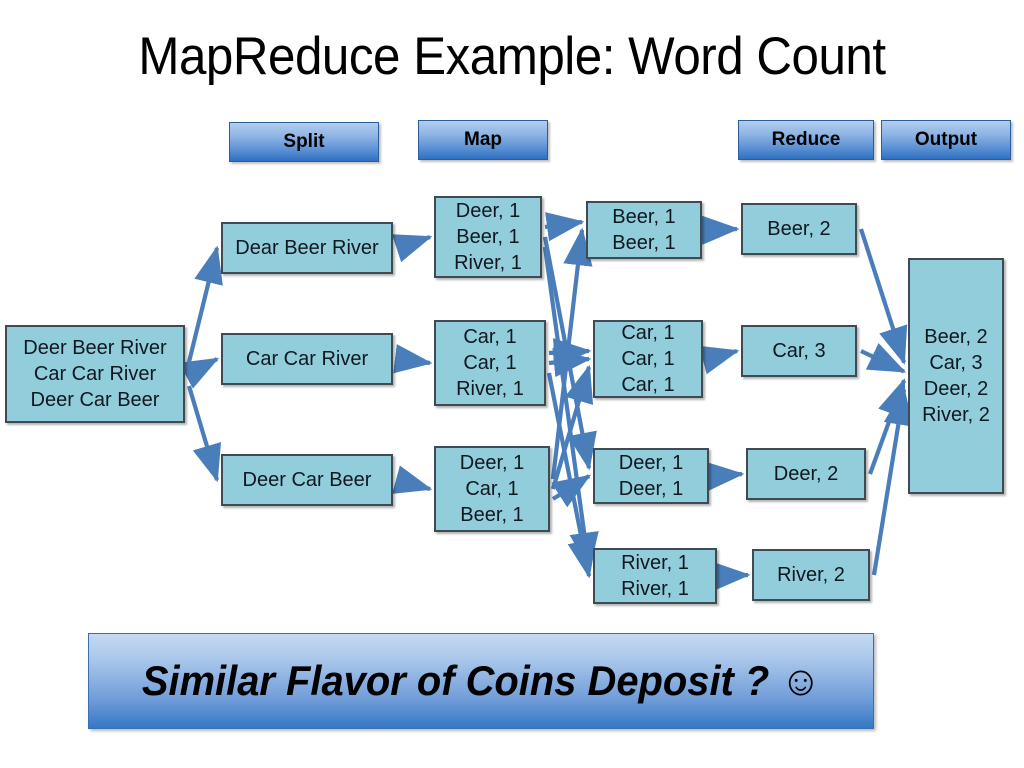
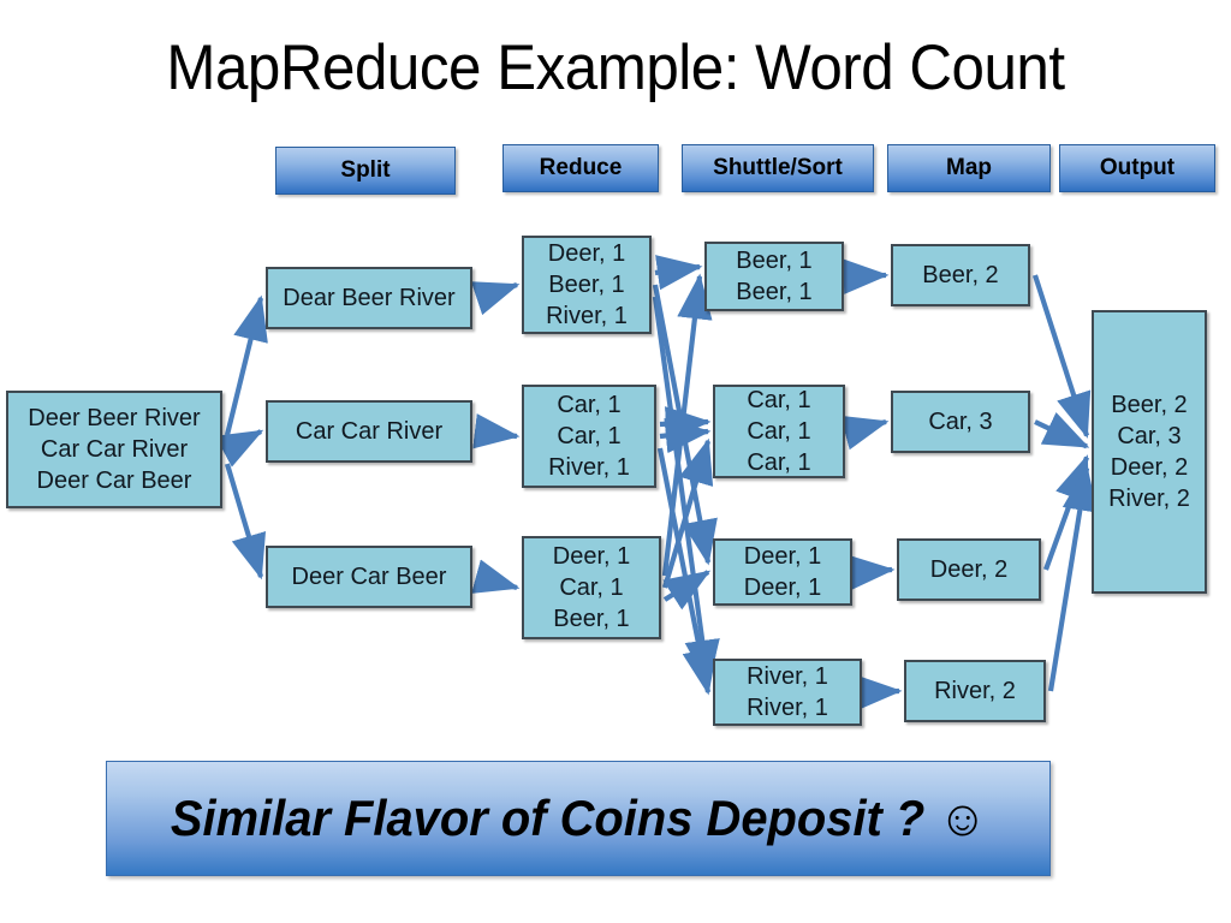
  MapReduce Example: Word Count
  Split
- Map
+ Reduce
+ Shuttle/Sort
- Reduce
+ Map
  Output
  Deer Beer River
  Car Car River
  Deer Car Beer
  Dear Beer River
  Car Car River
  Deer Car Beer
  Deer, 1
  Beer, 1
  River, 1
  Car, 1
  Car, 1
  River, 1
  Deer, 1
  Car, 1
  Beer, 1
  Beer, 1
  Beer, 1
  Car, 1
  Car, 1
  Car, 1
  Deer, 1
  Deer, 1
  River, 1
  River, 1
  Beer, 2
  Car, 3
  Deer, 2
  River, 2
  Beer, 2
  Car, 3
  Deer, 2
  River, 2
  Similar Flavor of Coins Deposit ? ☺
